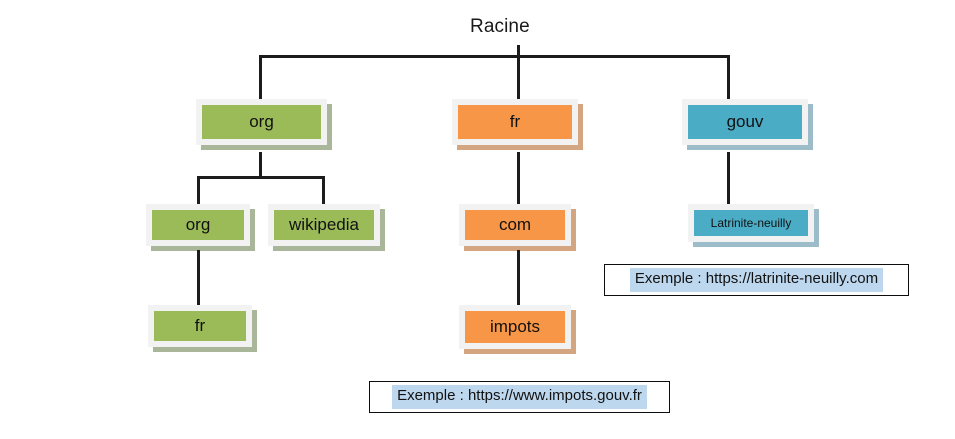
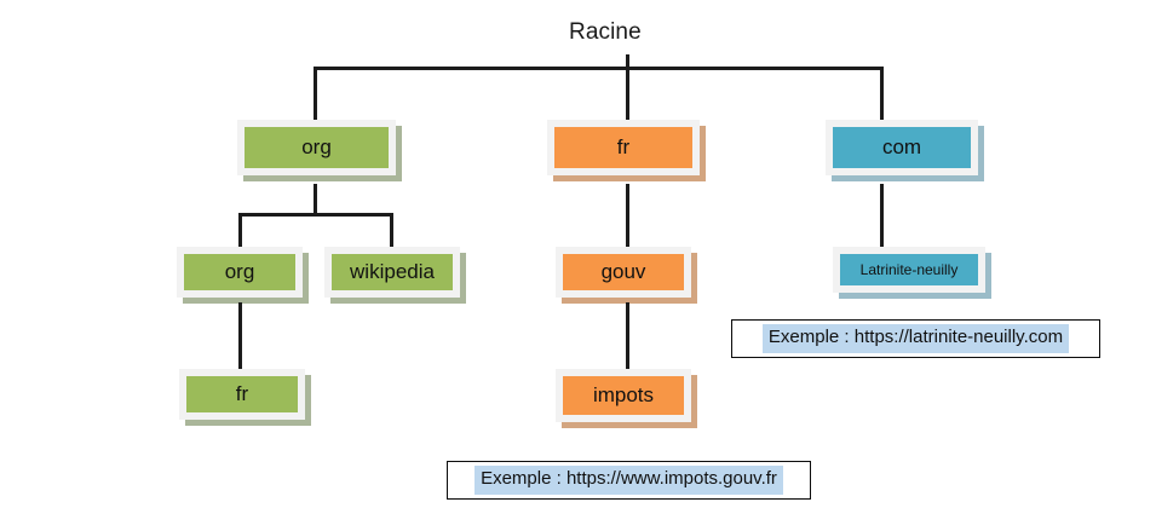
  Racine
  org
  fr
- gouv
+ com
  org
  wikipedia
- com
+ gouv
  Latrinite-neuilly
  fr
  impots
  Exemple : https://www.impots.gouv.fr
  Exemple : https://latrinite-neuilly.com
